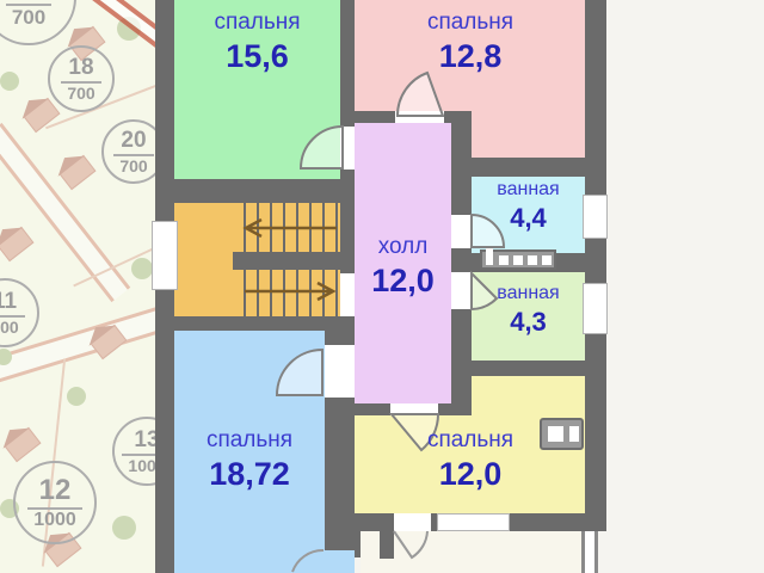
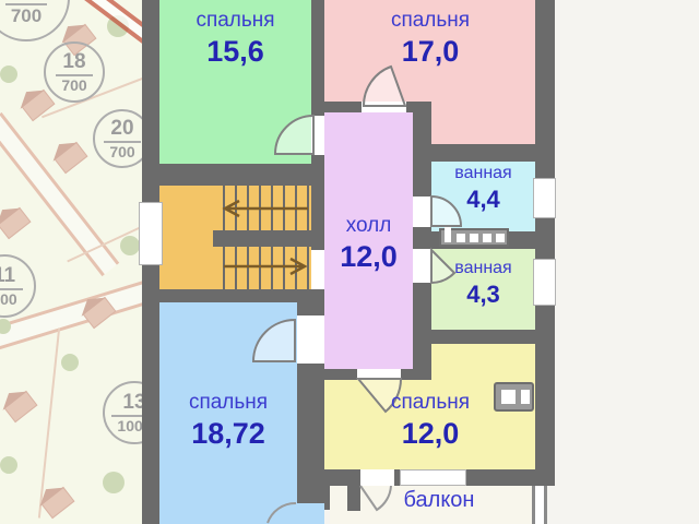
  700
  18
  700
  20
  700
  13
  100
- 12
- 1000
  спальня
  15,6
  спальня
- 12,8
+ 17,0
  холл
  12,0
  ванная
  4,4
  ванная
  4,3
  спальня
  18,72
  спальня
  12,0
+ балкон
